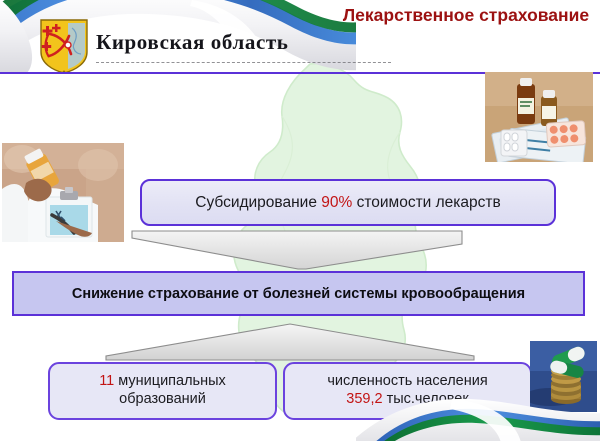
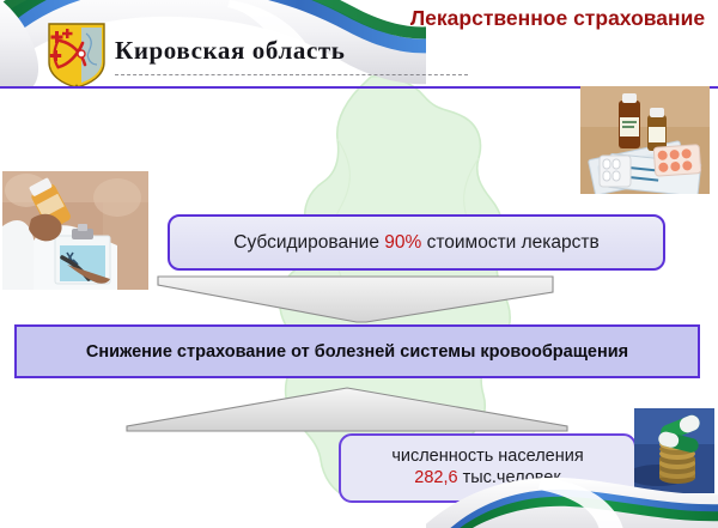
  Кировская область
  Лекарственное страхование
  Субсидирование 90% стоимости лекарств
  Снижение страхование от болезней системы кровообращения
- 11 муниципальных
- образований
  численность населения
- 359,2 тыс.челов
+ 282,6 тыс.челов
